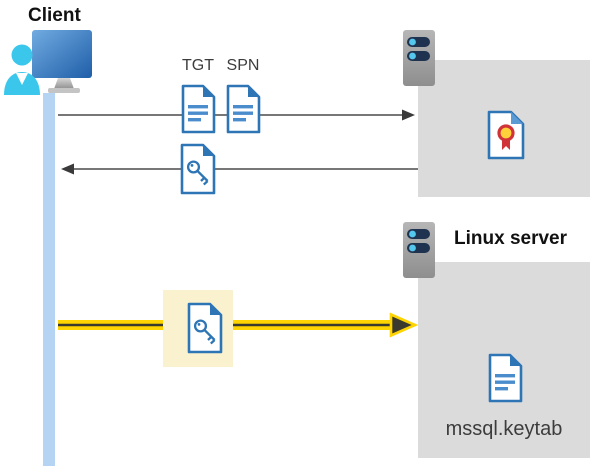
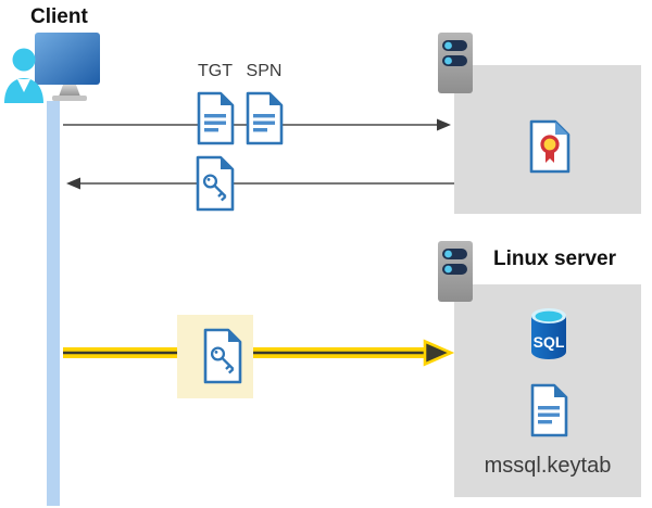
  Client
  Linux server
+ SQL
  mssql.keytab
  TGT
  SPN
